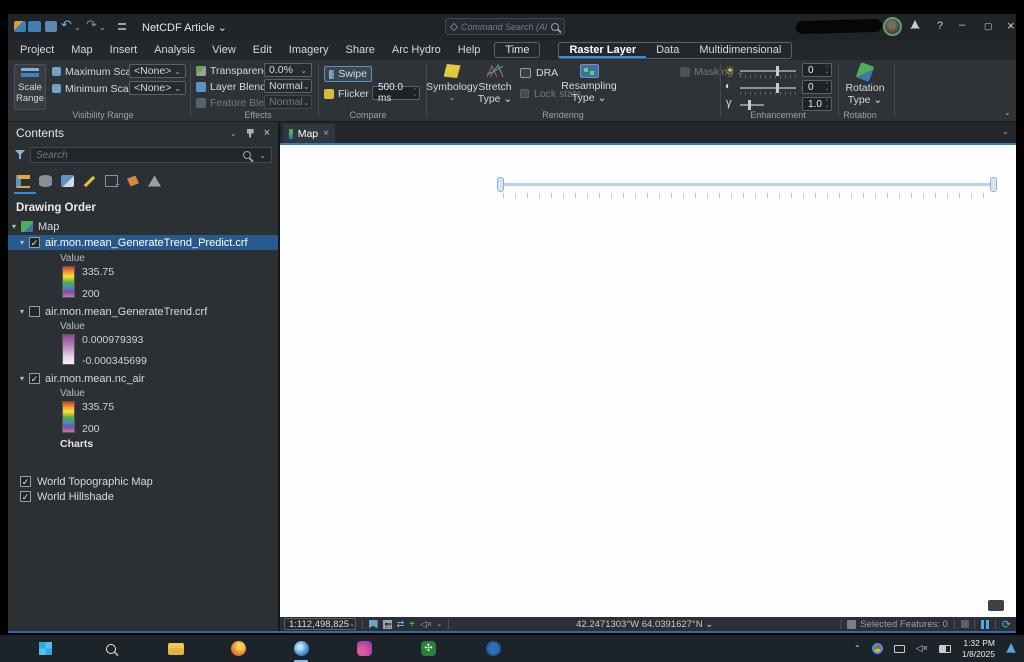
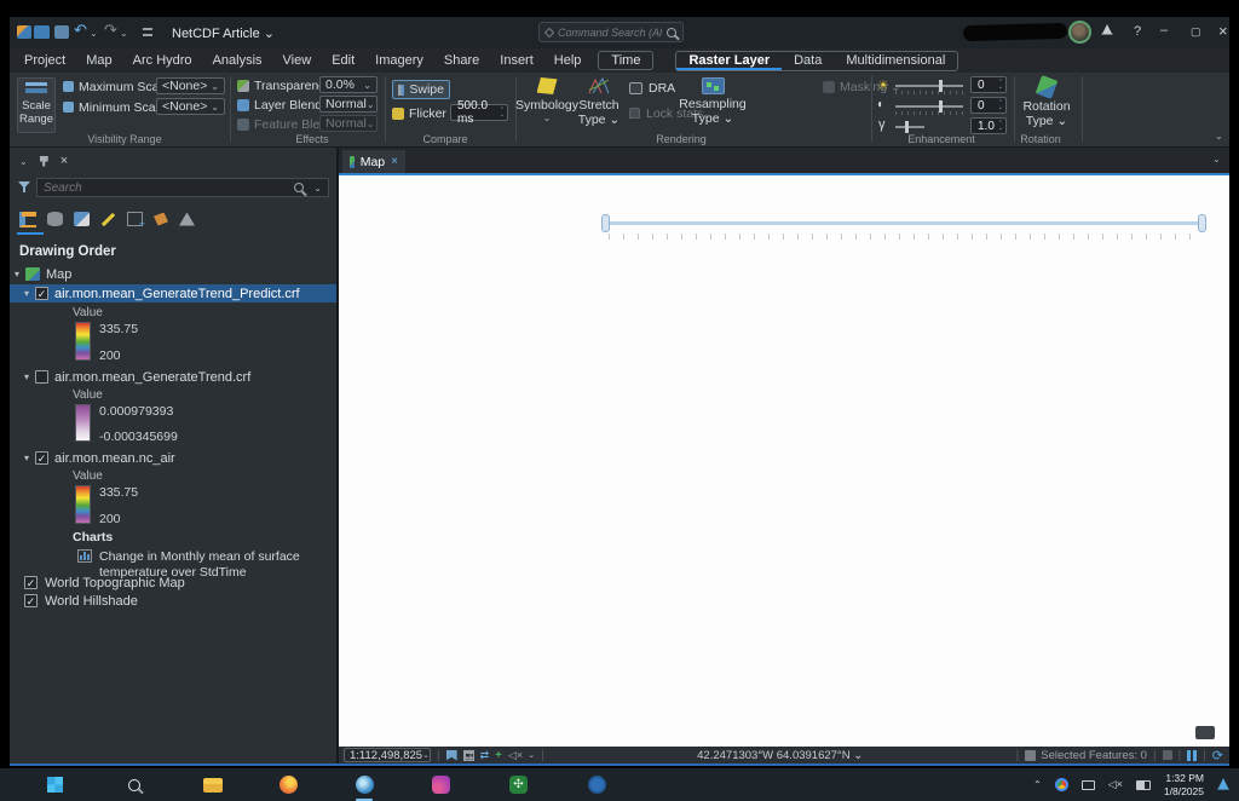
  ↶
  ⌄
  ↷
  ⌄
  NetCDF Article ⌄
  Command Search (Al
  ?
  –
  ▢
  ×
  Project
  Map
- Insert
+ Arc Hydro
  Analysis
  View
  Edit
  Imagery
  Share
- Arc Hydro
+ Insert
  Help
  Time
  Raster Layer
  Data
  Multidimensional
  Scale Range
  Maximum Sc
  <None>
  ⌄
  Minimum Sca
  <None>
  ⌄
  Visibility Range
  Transparen
  0.0%
  ⌄
  Layer Blen
  Normal
  ⌄
  Feature Ble
  Normal
  ⌄
  Effects
  Swipe
  Flicker
  500.0 ms
  Compare
  Symbology
  ⌄
  Stretch Type ⌄
  DRA
  Lock stats
  Resampling Type ⌄
  Maskng ⌄
  Rendering
  ☀
  0
  ◐
  0
  γ
  1.0
  Enhancement
  Rotation Type ⌄
  Rotation
  ⌄
- Contents
  ⌄
  ×
  Search
  ⌄
  +
  Drawing Order
  ▾
  Map
  ▾
  ✓
  air.mon.mean_GenerateTrend_Predict.crf
  Value
  335.75
  200
  ▾
  air.mon.mean_GenerateTrend.crf
  Value
  0.000979393
  -0.000345699
  ▾
  ✓
  air.mon.mean.nc_air
  Value
  335.75
  200
  Charts
+ Change in Monthly mean of surface temperature over StdTime
  ✓
  World Topographic Map
  ✓
  World Hillshade
  Map
  ×
  ⌄
  1:112,498,825
  |
  ⇄
  +
  ◁×
  |
  42.2471303°W 64.0391627°N ⌄
  Selected Features: 0
  |
  |
  |
  ⟳
  ✣
  ⌃
  ◁×
  1:32 PM
  1/8/2025
